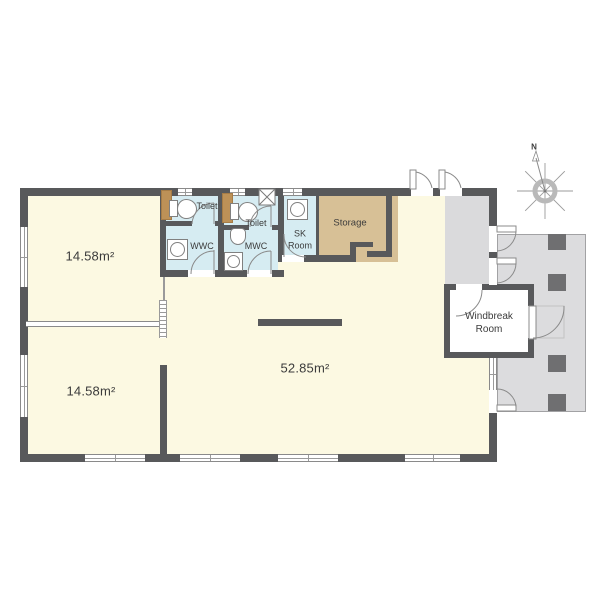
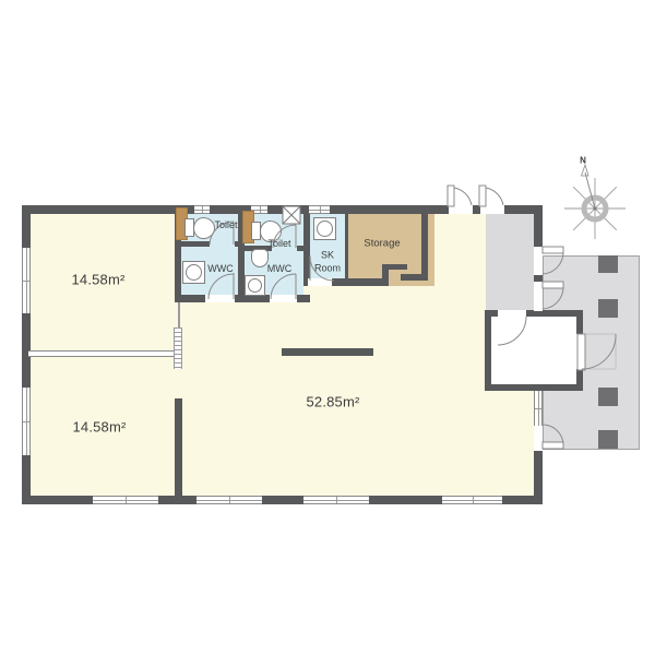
  14.58m²
  14.58m²
  52.85m²
  Toilet
  Toilet
  WWC
  MWC
  SK Room
  Storage
- Windbreak Room
  N
